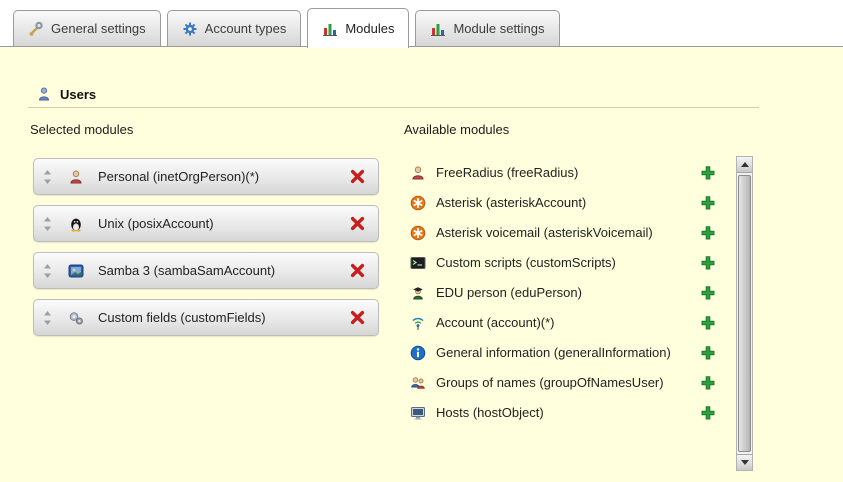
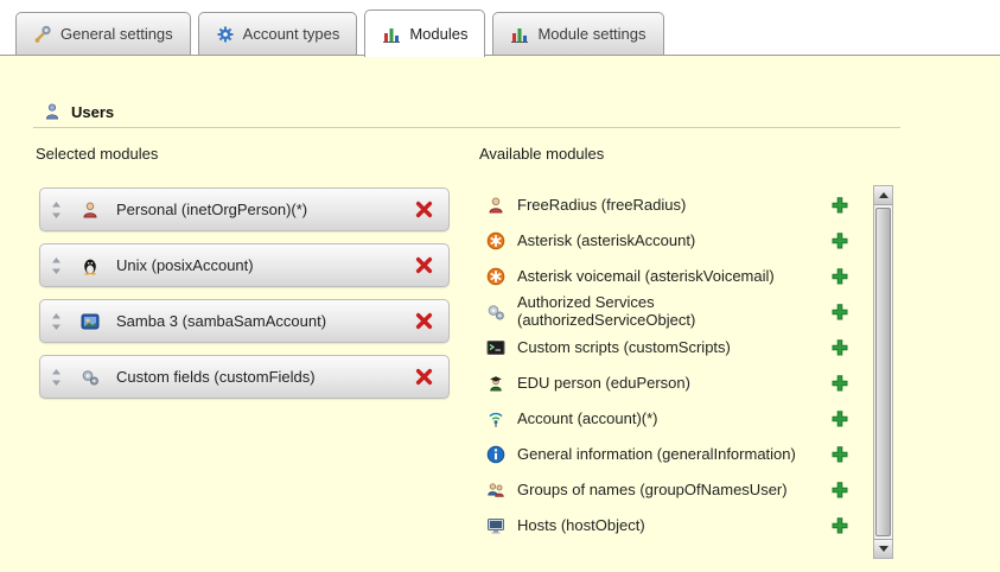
  General settings
  Account types
  Modules
  Module settings
  Users
  Selected modules
  Available modules
  Personal (inetOrgPerson)(*)
  Unix (posixAccount)
  Samba 3 (sambaSamAccount)
  Custom fields (customFields)
  FreeRadius (freeRadius)
  Asterisk (asteriskAccount)
  Asterisk voicemail (asteriskVoicemail)
+ Authorized Services (authorizedServiceObject)
  Custom scripts (customScripts)
  EDU person (eduPerson)
  Account (account)(*)
  General information (generalInformation)
  Groups of names (groupOfNamesUser)
  Hosts (hostObject)
